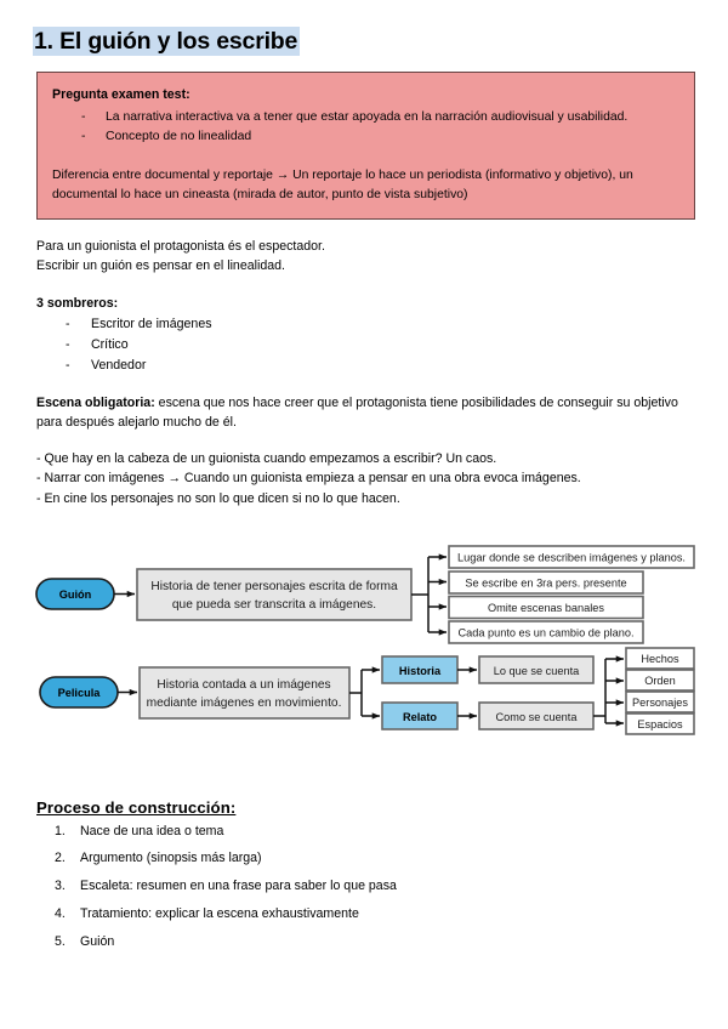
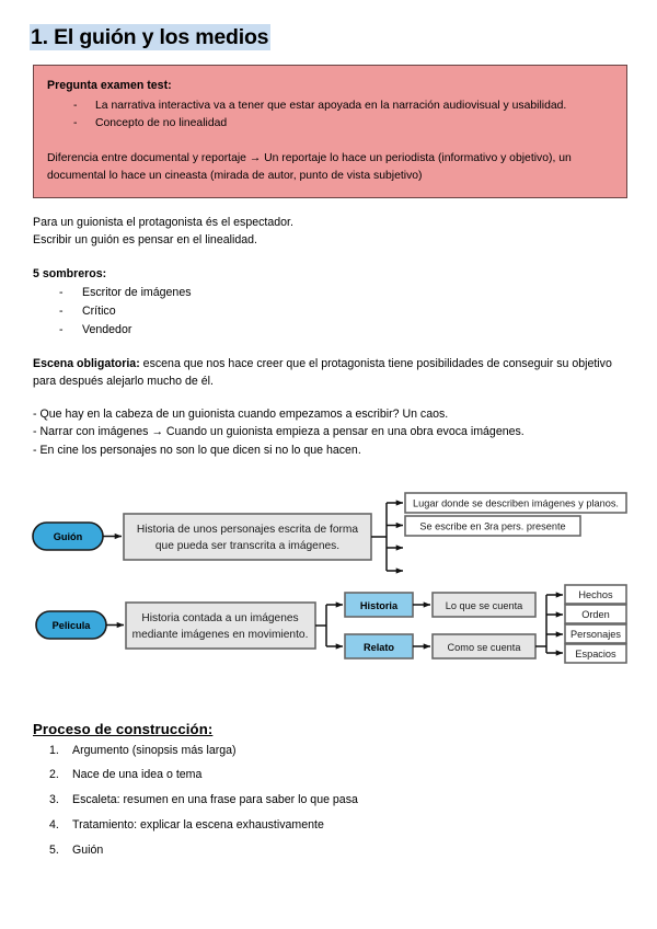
- 1. El guión y los escribe
+ 1. El guión y los medios
  Pregunta examen test:
  -
  La narrativa interactiva va a tener que estar apoyada en la narración audiovisual y usabilidad.
  -
  Concepto de no linealidad
  Diferencia entre documental y reportaje → Un reportaje lo hace un periodista (informativo y objetivo), un documental lo hace un cineasta (mirada de autor, punto de vista subjetivo)
  Para un guionista el protagonista és el espectador.
  Escribir un guión es pensar en el linealidad.
- 3 sombreros:
+ 5 sombreros:
  -
  Escritor de imágenes
  -
  Crítico
  -
  Vendedor
  Escena obligatoria: escena que nos hace creer que el protagonista tiene posibilidades de conseguir su objetivo para después alejarlo mucho de él.
  - Que hay en la cabeza de un guionista cuando empezamos a escribir? Un caos.
  - Narrar con imágenes → Cuando un guionista empieza a pensar en una obra evoca imágenes.
  - En cine los personajes no son lo que dicen si no lo que hacen.
  Guión
- Historia de tener personajes escrita de forma
+ Historia de unos personajes escrita de forma
  que pueda ser transcrita a imágenes.
  Lugar donde se describen imágenes y planos.
  Se escribe en 3ra pers. presente
- Omite escenas banales
- Cada punto es un cambio de plano.
  Pelicula
  Historia contada a un imágenes
  mediante imágenes en movimiento.
  Historia
  Relato
  Lo que se cuenta
  Como se cuenta
  Hechos
  Orden
  Personajes
  Espacios
  Proceso de construcción:
  1.
- Nace de una idea o tema
+ Argumento (sinopsis más larga)
  2.
- Argumento (sinopsis más larga)
+ Nace de una idea o tema
  3.
  Escaleta: resumen en una frase para saber lo que pasa
  4.
  Tratamiento: explicar la escena exhaustivamente
  5.
  Guión
